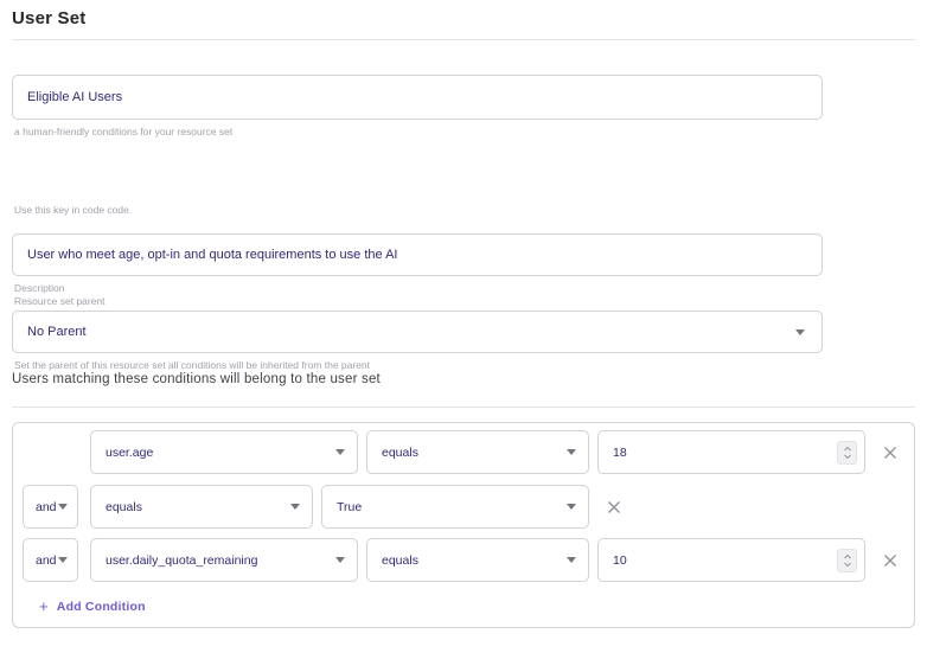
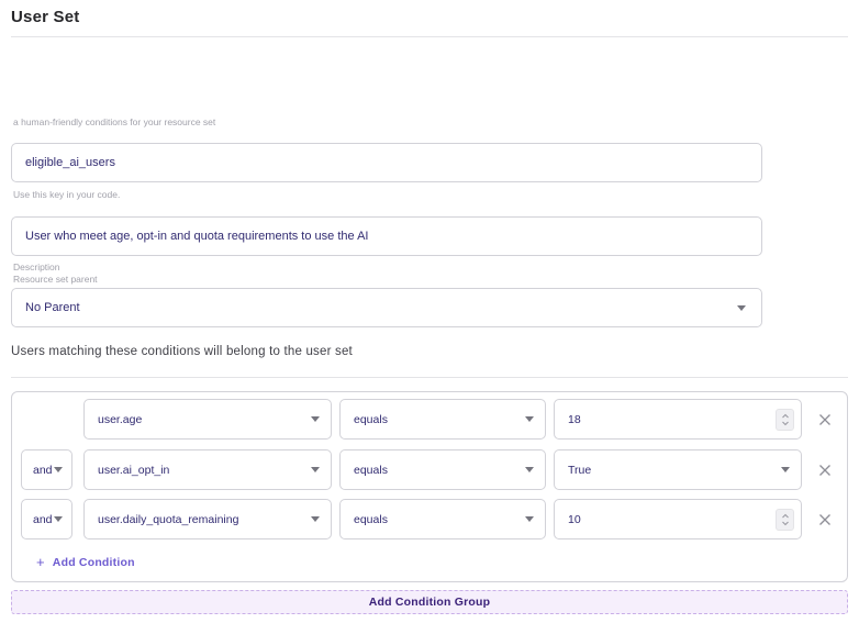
  User Set
- Eligible AI Users
  a human-friendly conditions for your resource set
+ eligible_ai_users
- Use this key in code code.
+ Use this key in your code.
  User who meet age, opt-in and quota requirements to use the AI
  Description
  Resource set parent
  No Parent
- Set the parent of this resource set all conditions will be inherited from the parent
  Users matching these conditions will belong to the user set
  user.age
  equals
  18
  and
+ user.ai_opt_in
  equals
  True
  and
  user.daily_quota_remaining
  equals
  10
  +
  Add Condition
+ Add Condition Group
